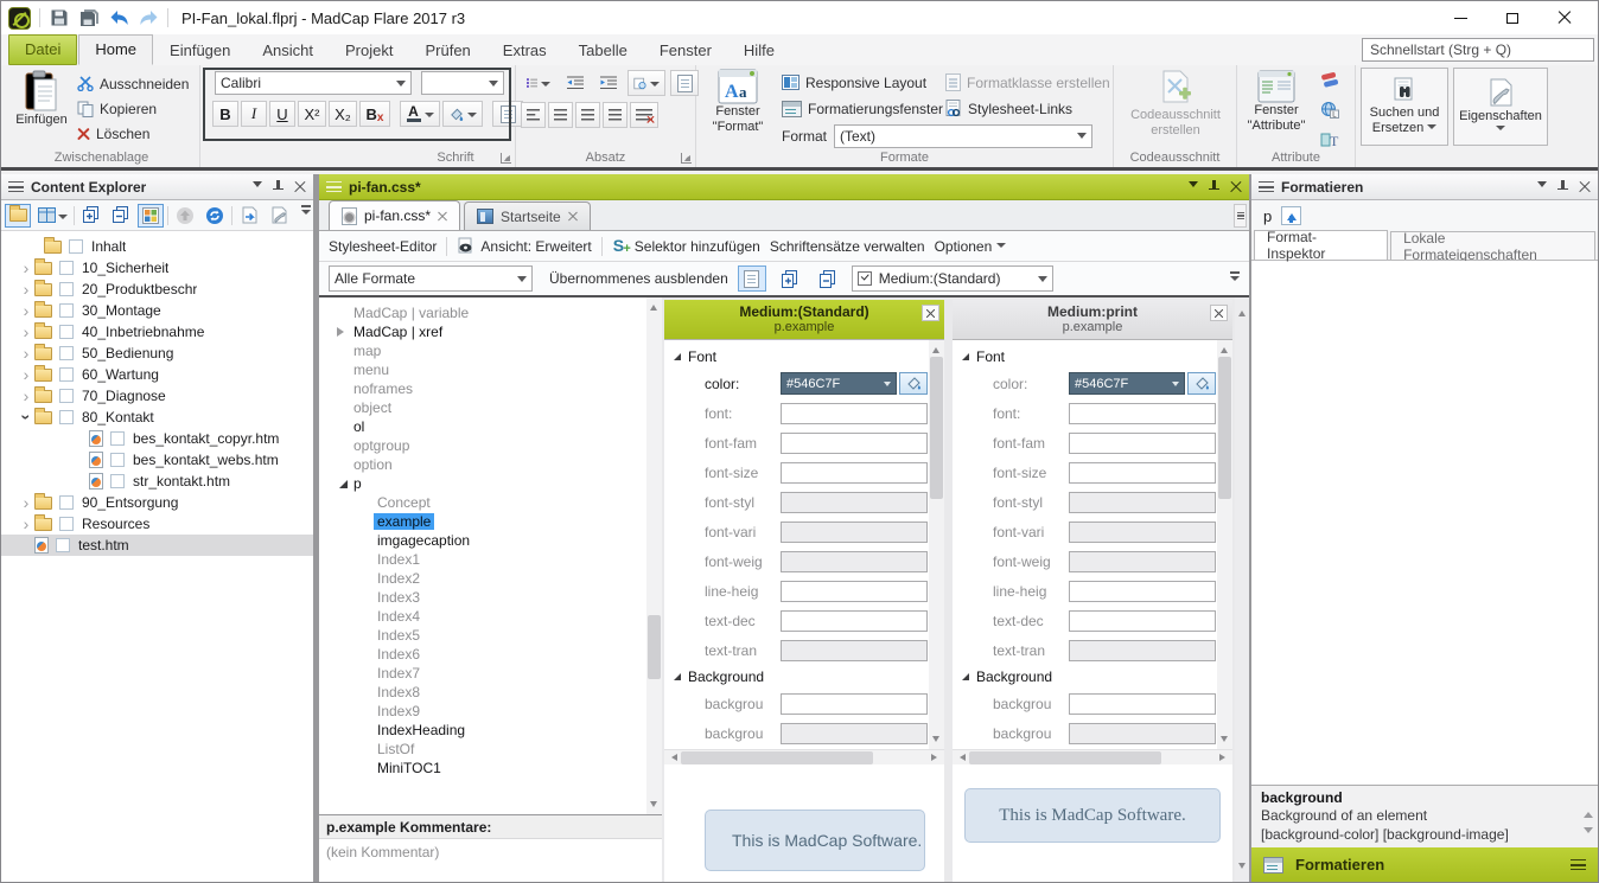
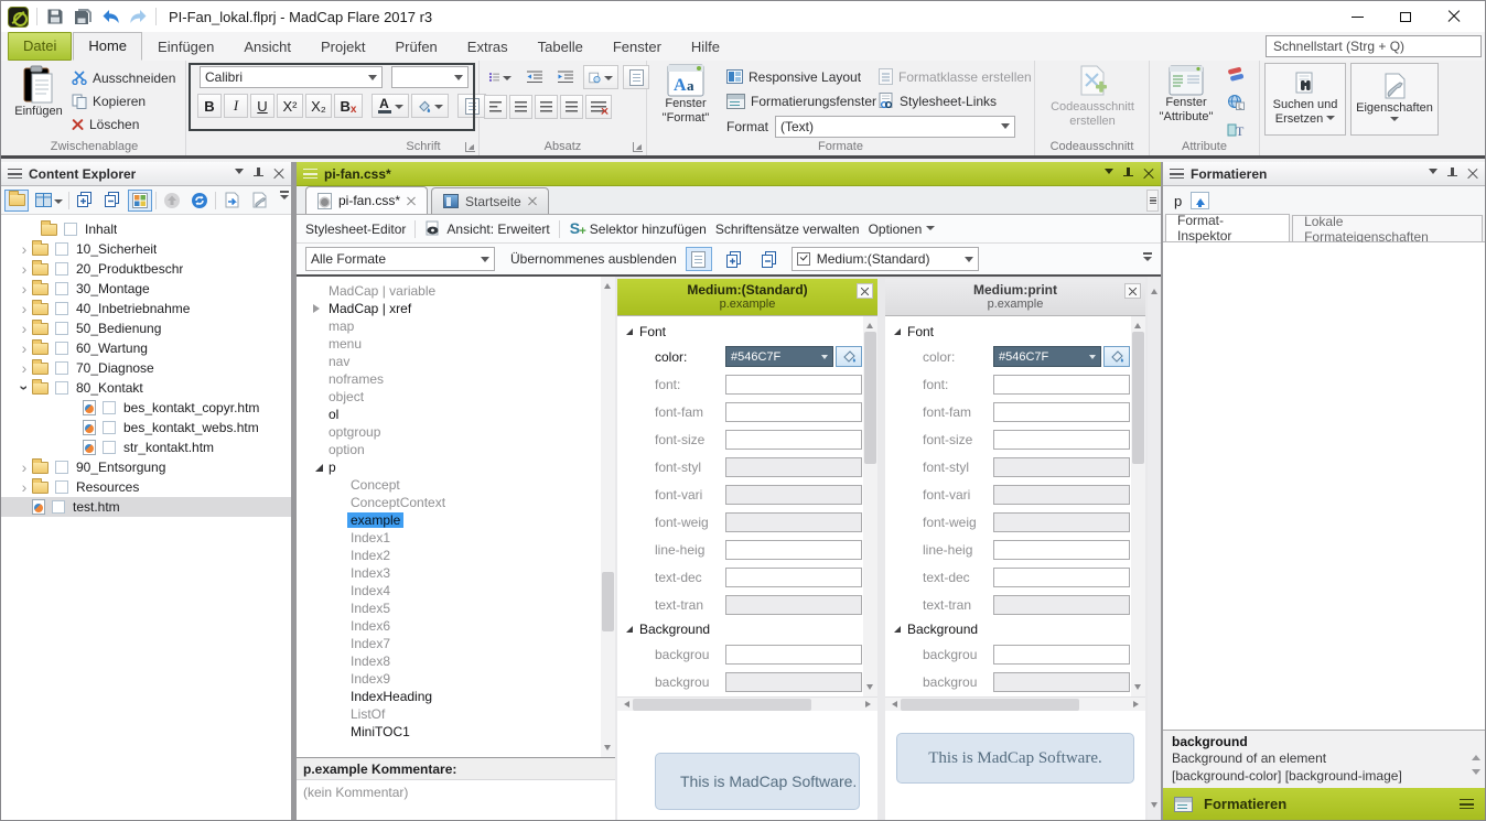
  PI-Fan_lokal.flprj - MadCap Flare 2017 r3
  Datei
  Home
  Einfügen
  Ansicht
  Projekt
  Prüfen
  Extras
  Tabelle
  Fenster
  Hilfe
  Schnellstart (Strg + Q)
  Einfügen
  Ausschneiden
  Kopieren
  Löschen
  Zwischenablage
  Calibri
  B
  I
  U
  X²
  X₂
  B
  x
  A
  Schrift
  Absatz
  A
  a
  Fenster
  "Format"
  Responsive Layout
  Formatierungsfenster
  Format
  (Text)
  Formatklasse erstellen
  Stylesheet-Links
  Formate
  Codeausschnitt
  erstellen
  Codeausschnitt
  Fenster
  "Attribute"
  T
  Attribute
  Suchen und
  Ersetzen
  Eigenschaften
  Content Explorer
  Inhalt
  10_Sicherheit
  20_Produktbeschr
  30_Montage
  40_Inbetriebnahme
  50_Bedienung
  60_Wartung
  70_Diagnose
  80_Kontakt
  bes_kontakt_copyr.htm
  bes_kontakt_webs.htm
  str_kontakt.htm
  90_Entsorgung
  Resources
  test.htm
  pi-fan.css*
  pi-fan.css*
  Startseite
  Stylesheet-Editor
  Ansicht: Erweitert
  S
  +
  Selektor hinzufügen
  Schriftensätze verwalten
  Optionen
  Alle Formate
  Übernommenes ausblenden
  Medium:(Standard)
  MadCap | variable
  MadCap | xref
  map
  menu
+ nav
  noframes
  object
  ol
  optgroup
  option
  p
  Concept
+ ConceptContext
  example
- imgagecaption
  Index1
  Index2
  Index3
  Index4
  Index5
  Index6
  Index7
  Index8
  Index9
  IndexHeading
  ListOf
  MiniTOC1
  p.example Kommentare:
  (kein Kommentar)
  Medium:(Standard)
  p.example
  Font
  color:
  #546C7F
  font:
  font-fam
  font-size
  font-styl
  font-vari
  font-weig
  line-heig
  text-dec
  text-tran
  Background
  backgrou
  backgrou
  This is MadCap Software.
  Medium:print
  p.example
  Font
  color:
  #546C7F
  font:
  font-fam
  font-size
  font-styl
  font-vari
  font-weig
  line-heig
  text-dec
  text-tran
  Background
  backgrou
  backgrou
  This is MadCap Software.
  Formatieren
  p
  Format-Inspektor
  Lokale Formateigenschaften
  background
  Background of an element
  [background-color] [background-image]
  Formatieren
